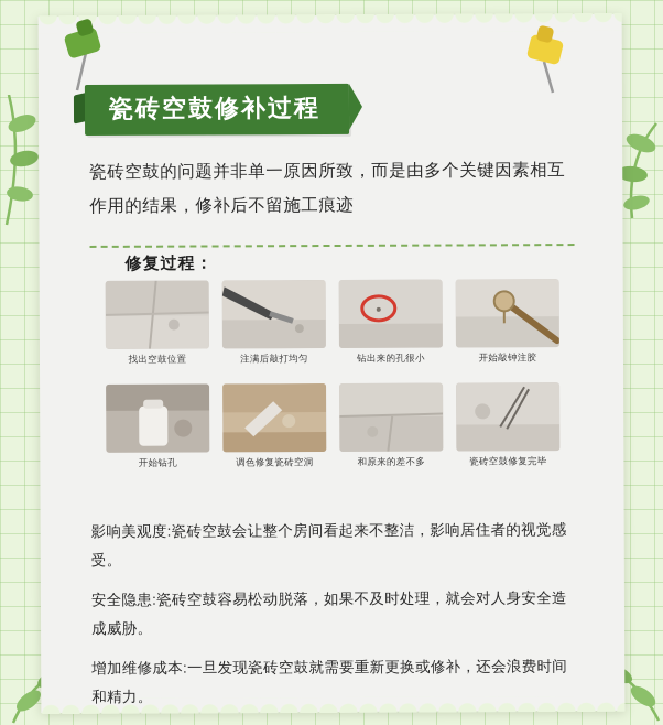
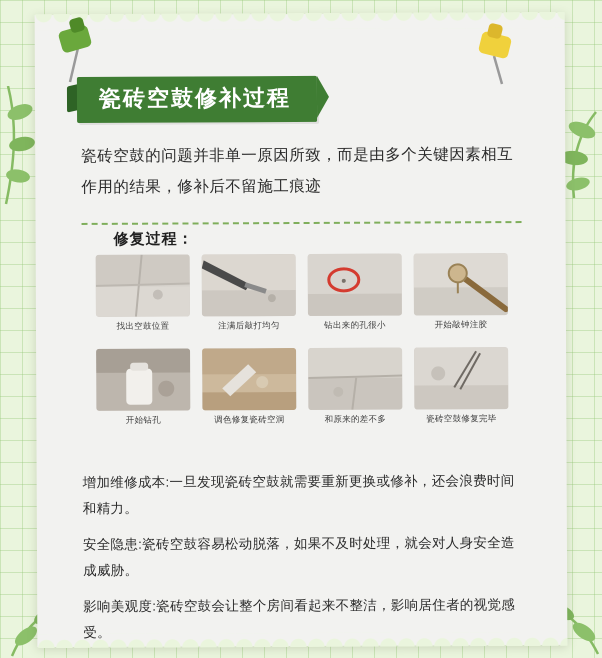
  瓷砖空鼓修补过程
  瓷砖空鼓的问题并非单一原因所致，而是由多个关键因素相互作用的结果，修补后不留施工痕迹
  修复过程：
  找出空鼓位置
  注满后敲打均匀
  钻出来的孔很小
  开始敲钟注胶
  开始钻孔
  调色修复瓷砖空洞
  和原来的差不多
  瓷砖空鼓修复完毕
- 影响美观度:瓷砖空鼓会让整个房间看起来不整洁，影响居住者的视觉感受。
+ 增加维修成本:一旦发现瓷砖空鼓就需要重新更换或修补，还会浪费时间和精力。
  安全隐患:瓷砖空鼓容易松动脱落，如果不及时处理，就会对人身安全造成威胁。
- 增加维修成本:一旦发现瓷砖空鼓就需要重新更换或修补，还会浪费时间和精力。
+ 影响美观度:瓷砖空鼓会让整个房间看起来不整洁，影响居住者的视觉感受。
